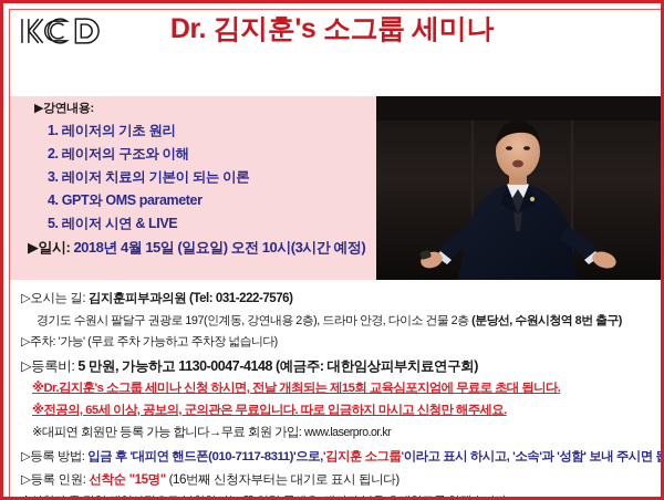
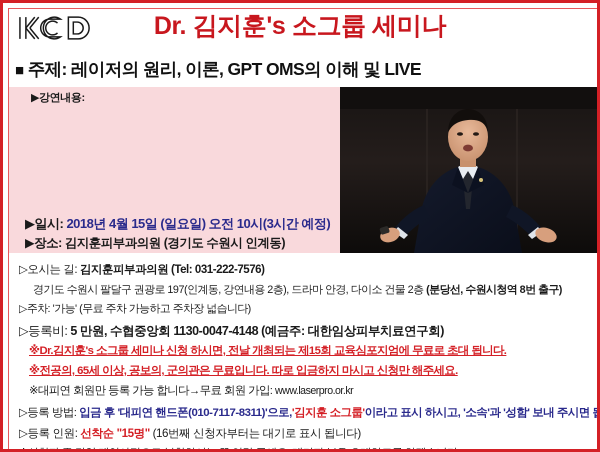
  Dr. 김지훈's 소그룹 세미나
+ ■ 주제: 레이저의 원리, 이론, GPT OMS의 이해 및 LIVE
  ▶강연내용:
- 1. 레이저의 기초 원리
- 2. 레이저의 구조와 이해
- 3. 레이저 치료의 기본이 되는 이론
- 4. GPT와 OMS parameter
- 5. 레이저 시연 & LIVE
  ▶일시: 2018년 4월 15일 (일요일) 오전 10시(3시간 예정)
+ ▶장소: 김지훈피부과의원 (경기도 수원시 인계동)
  ▷오시는 길: 김지훈피부과의원 (Tel: 031-222-7576)
  경기도 수원시 팔달구 권광로 197(인계동, 강연내용 2층), 드라마 안경, 다이소 건물 2층 (분당선, 수원시청역 8번 출구)
  ▷주차: '가능' (무료 주차 가능하고 주차장 넓습니다)
- ▷등록비: 5 만원, 가능하고 1130-0047-4148 (예금주: 대한임상피부치료연구회)
+ ▷등록비: 5 만원, 수협중앙회 1130-0047-4148 (예금주: 대한임상피부치료연구회)
  ※Dr.김지훈's 소그룹 세미나 신청 하시면, 전날 개최되는 제15회 교육심포지엄에 무료로 초대 됩니다.
  ※전공의, 65세 이상, 공보의, 군의관은 무료입니다. 따로 입금하지 마시고 신청만 해주세요.
  ※대피연 회원만 등록 가능 합니다→무료 회원 가입: www.laserpro.or.kr
  ▷등록 방법: 입금 후 '대피연 핸드폰(010-7117-8311)'으로,'김지훈 소그룹'이라고 표시 하시고, '소속'과 '성함' 보내 주시면
  ▷등록 인원: 선착순 "15명" (16번째 신청자부터는 대기로 표시 됩니다)
